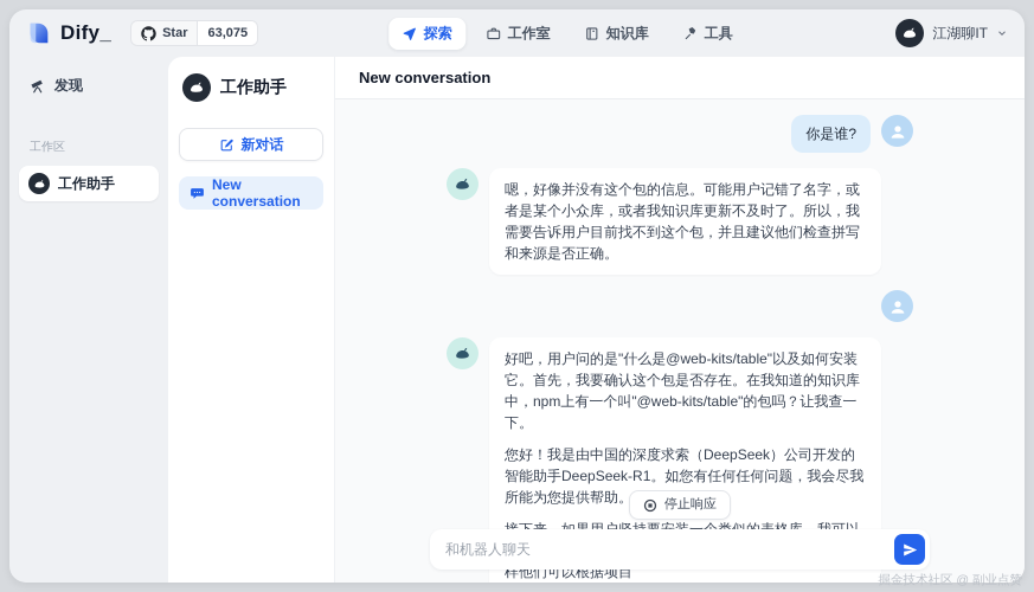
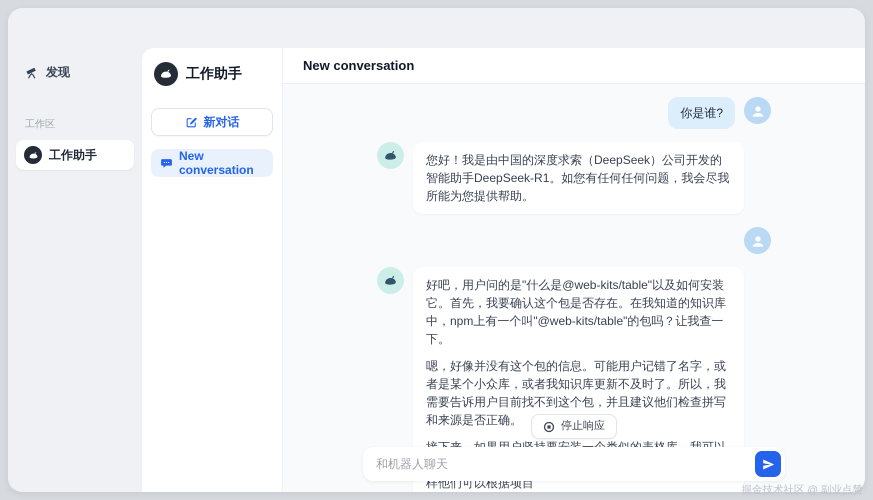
- Dify_
- Star
- 63,075
- 探索
- 工作室
- 知识库
- 工具
- 江湖聊IT
  发现
  工作区
  工作助手
  工作助手
  新对话
  New conversation
  New conversation
  你是谁?
- 嗯，好像并没有这个包的信息。可能用户记错了名字，或者是某个小众库，或者我知识库更新不及时了。所以，我需要告诉用户目前找不到这个包，并且建议他们检查拼写和来源是否正确。
+ 您好！我是由中国的深度求索（DeepSeek）公司开发的智能助手DeepSeek-R1。如您有任何任何问题，我会尽我所能为您提供帮助。
  好吧，用户问的是"什么是@web-kits/table"以及如何安装它。首先，我要确认这个包是否存在。在我知道的知识库中，npm上有一个叫"@web-kits/table"的包吗？让我查一下。
- 您好！我是由中国的深度求索（DeepSeek）公司开发的智能助手DeepSeek-R1。如您有任何任何问题，我会尽我所能为您提供帮助。
+ 嗯，好像并没有这个包的信息。可能用户记错了名字，或者是某个小众库，或者我知识库更新不及时了。所以，我需要告诉用户目前找不到这个包，并且建议他们检查拼写和来源是否正确。
  停止响应
  和机器人聊天
  掘金技术社区 @ 副业点赞
